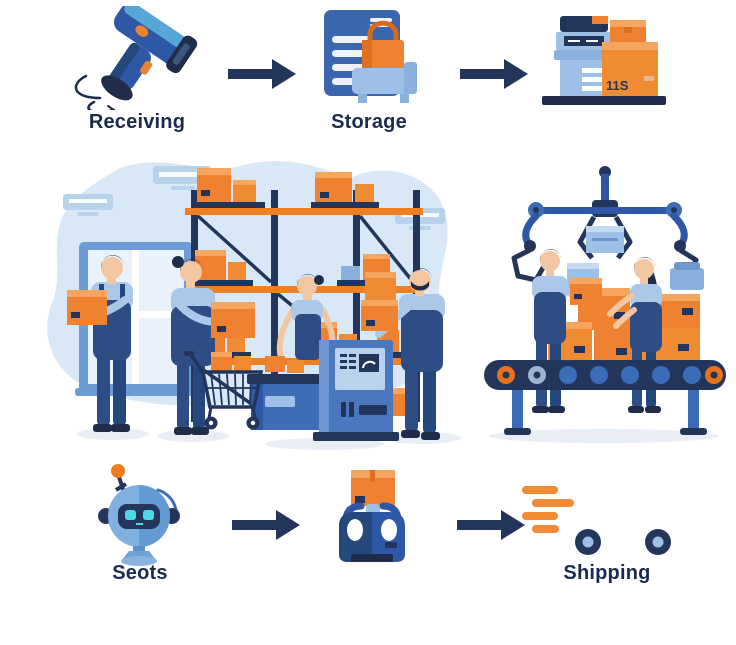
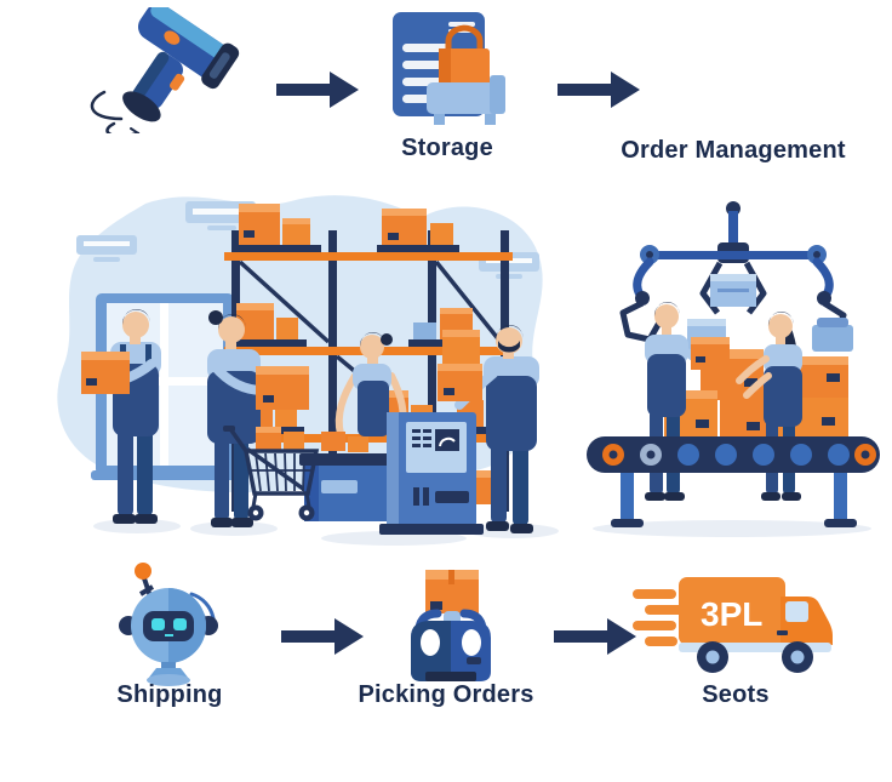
- 11S
- Receiving
  Storage
+ Order Management
+ 3PL
- Seots
+ Shipping
+ Picking Orders
- Shipping
+ Seots
